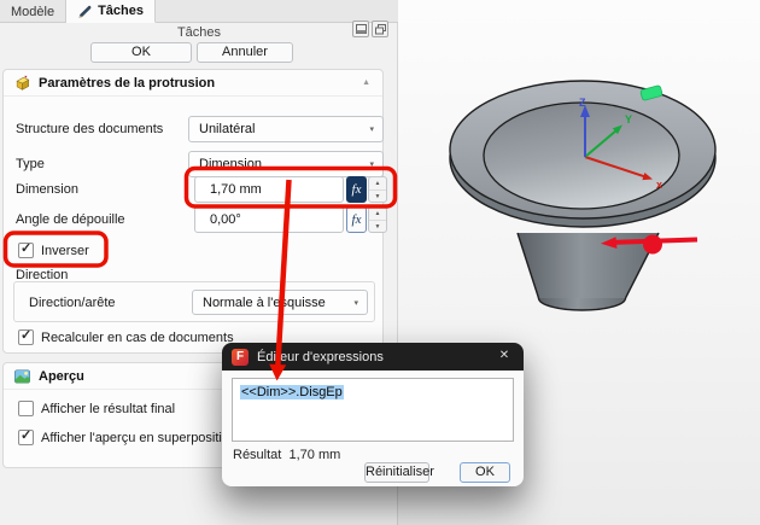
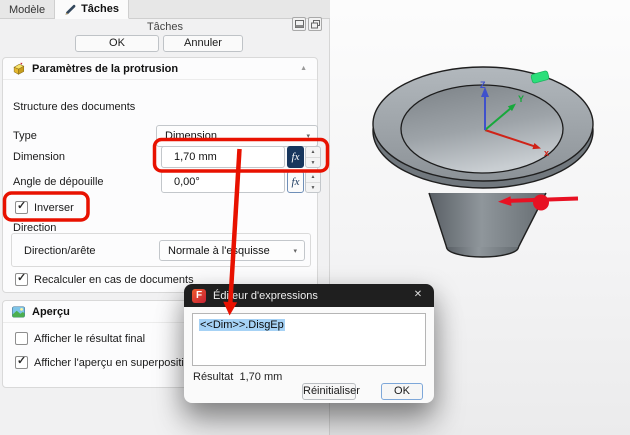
  Modèle
  Tâches
  Tâches
  OK
  Annuler
  Paramètres de la protrusion
  Structure des documents
- Unilatéral
  Type
  Dimension
  Dimension
  1,70 mm
  fx
  Angle de dépouille
  0,00°
  fx
  ✓
  Inverser
  Direction
  Direction/arête
  Normale à l'equisse
  ✓
  Recalculer en cas de documents
  Aperçu
  Afficher le résultat final
  ✓
  Afficher l'aperçu en superpositi
  Z
  Y
  x
  F
  Édieur d'expressions
  ✕
  <<Dim>>.DisgEp
  Résultat 1,70 mm
  Réinitialise
  OK
